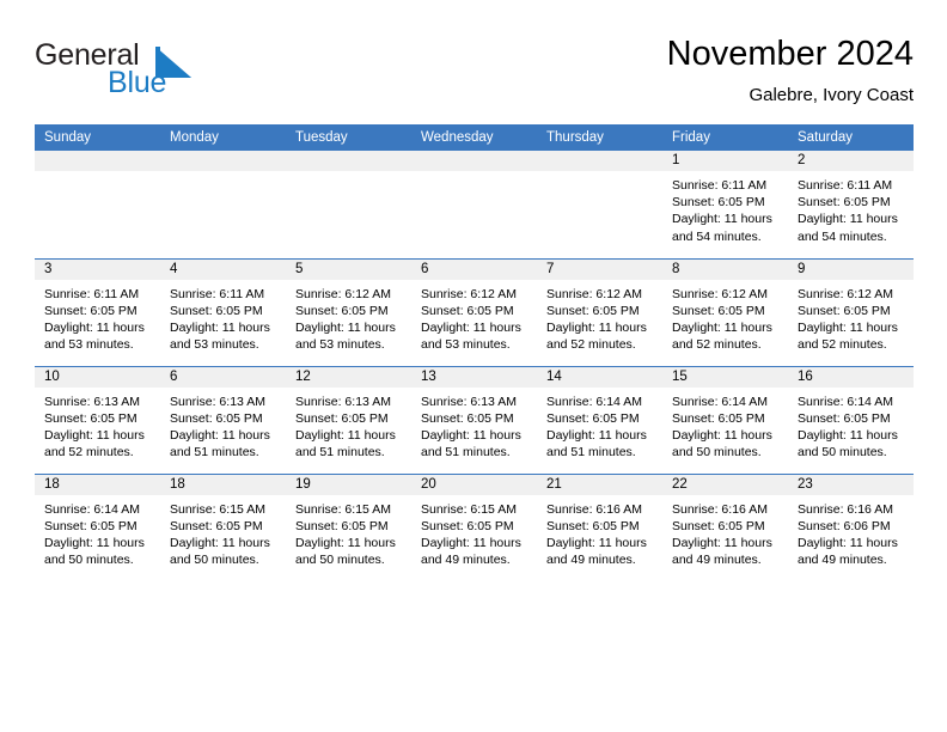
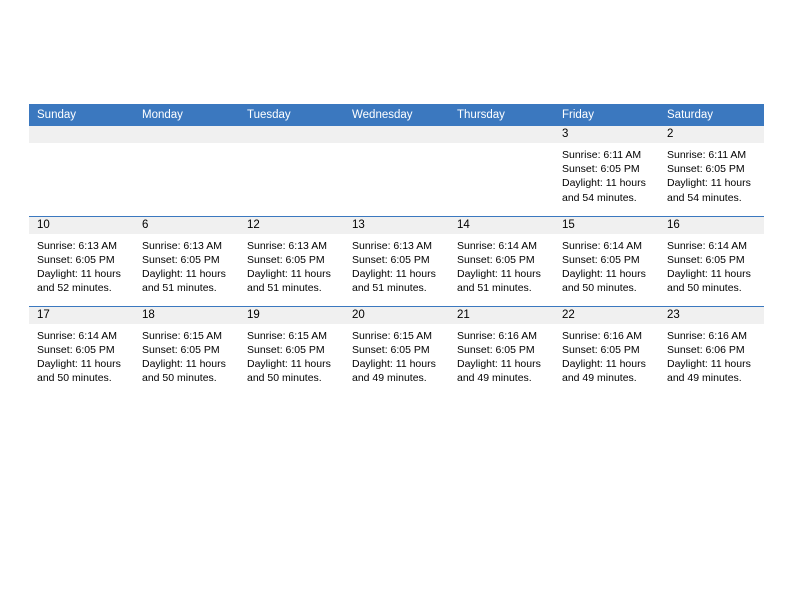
- General
- Blue
- November 2024
- Galebre, Ivory Coast
  Sunday	Monday	Tuesday	Wednesday	Thursday	Friday	Saturday
- 					1Sunrise: 6:11 AMSunset: 6:05 PMDaylight: 11 hoursand 54 minutes.	2Sunrise: 6:11 AMSunset: 6:05 PMDaylight: 11 hoursand 54 minutes.
+ 					3Sunrise: 6:11 AMSunset: 6:05 PMDaylight: 11 hoursand 54 minutes.	2Sunrise: 6:11 AMSunset: 6:05 PMDaylight: 11 hoursand 54 minutes.
- 3Sunrise: 6:11 AMSunset: 6:05 PMDaylight: 11 hoursand 53 minutes.	4Sunrise: 6:11 AMSunset: 6:05 PMDaylight: 11 hoursand 53 minutes.	5Sunrise: 6:12 AMSunset: 6:05 PMDaylight: 11 hoursand 53 minutes.	6Sunrise: 6:12 AMSunset: 6:05 PMDaylight: 11 hoursand 53 minutes.	7Sunrise: 6:12 AMSunset: 6:05 PMDaylight: 11 hoursand 52 minutes.	8Sunrise: 6:12 AMSunset: 6:05 PMDaylight: 11 hoursand 52 minutes.	9Sunrise: 6:12 AMSunset: 6:05 PMDaylight: 11 hoursand 52 minutes.
  10Sunrise: 6:13 AMSunset: 6:05 PMDaylight: 11 hoursand 52 minutes.	6Sunrise: 6:13 AMSunset: 6:05 PMDaylight: 11 hoursand 51 minutes.	12Sunrise: 6:13 AMSunset: 6:05 PMDaylight: 11 hoursand 51 minutes.	13Sunrise: 6:13 AMSunset: 6:05 PMDaylight: 11 hoursand 51 minutes.	14Sunrise: 6:14 AMSunset: 6:05 PMDaylight: 11 hoursand 51 minutes.	15Sunrise: 6:14 AMSunset: 6:05 PMDaylight: 11 hoursand 50 minutes.	16Sunrise: 6:14 AMSunset: 6:05 PMDaylight: 11 hoursand 50 minutes.
- 18Sunrise: 6:14 AMSunset: 6:05 PMDaylight: 11 hoursand 50 minutes.	18Sunrise: 6:15 AMSunset: 6:05 PMDaylight: 11 hoursand 50 minutes.	19Sunrise: 6:15 AMSunset: 6:05 PMDaylight: 11 hoursand 50 minutes.	20Sunrise: 6:15 AMSunset: 6:05 PMDaylight: 11 hoursand 49 minutes.	21Sunrise: 6:16 AMSunset: 6:05 PMDaylight: 11 hoursand 49 minutes.	22Sunrise: 6:16 AMSunset: 6:05 PMDaylight: 11 hoursand 49 minutes.	23Sunrise: 6:16 AMSunset: 6:06 PMDaylight: 11 hoursand 49 minutes.
+ 17Sunrise: 6:14 AMSunset: 6:05 PMDaylight: 11 hoursand 50 minutes.	18Sunrise: 6:15 AMSunset: 6:05 PMDaylight: 11 hoursand 50 minutes.	19Sunrise: 6:15 AMSunset: 6:05 PMDaylight: 11 hoursand 50 minutes.	20Sunrise: 6:15 AMSunset: 6:05 PMDaylight: 11 hoursand 49 minutes.	21Sunrise: 6:16 AMSunset: 6:05 PMDaylight: 11 hoursand 49 minutes.	22Sunrise: 6:16 AMSunset: 6:05 PMDaylight: 11 hoursand 49 minutes.	23Sunrise: 6:16 AMSunset: 6:06 PMDaylight: 11 hoursand 49 minutes.
